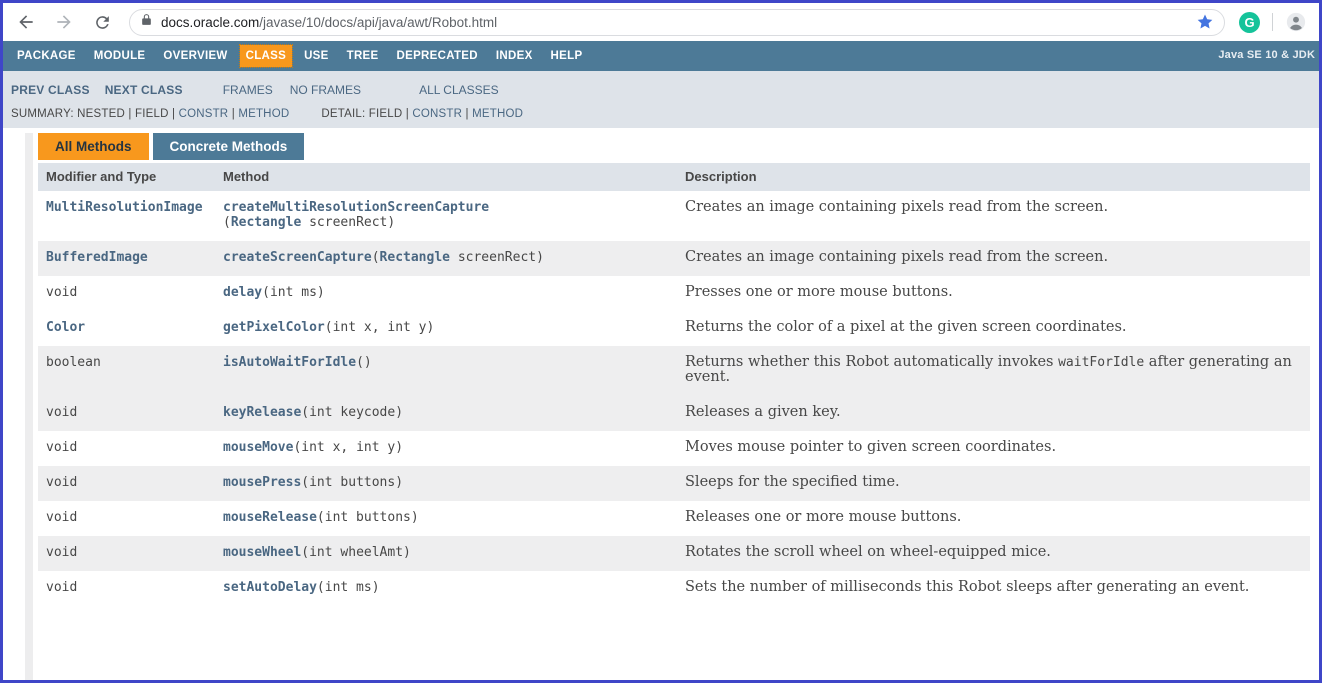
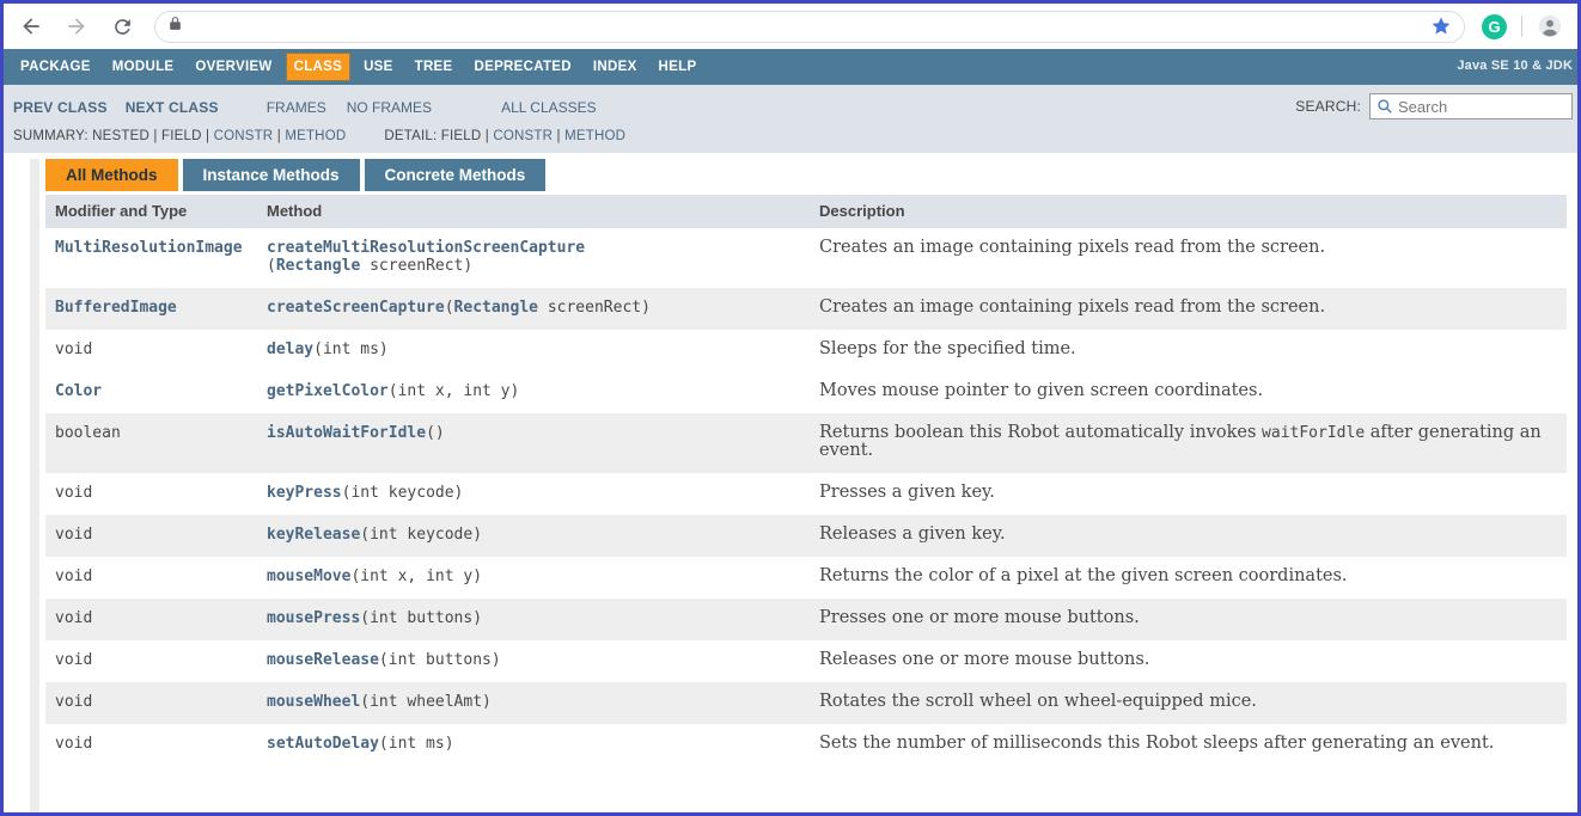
- docs.oracle.com/javase/10/docs/api/java/awt/Robot.html
  G
  PACKAGE
  MODULE
  OVERVIEW
  CLASS
  USE
  TREE
  DEPRECATED
  INDEX
  HELP
  Java SE 10 & JDK
  PREV CLASS
  NEXT CLASS
  FRAMES
  NO FRAMES
  ALL CLASSES
+ SEARCH:
+ Search
  SUMMARY: NESTED | FIELD | CONSTR | METHOD DETAIL: FIELD | CONSTR | METHOD
  All Methods
+ Instance Methods
  Concrete Methods
  Modifier and Type	Method	Description
  MultiResolutionImage	createMultiResolutionScreenCapture (Rectangle screenRect)	Creates an image containing pixels read from the screen.
  BufferedImage	createScreenCapture(Rectangle screenRect)	Creates an image containing pixels read from the screen.
- void	delay(int ms)	Presses one or more mouse buttons.
+ void	delay(int ms)	Sleeps for the specified time.
- Color	getPixelColor(int x, int y)	Returns the color of a pixel at the given screen coordinates.
+ Color	getPixelColor(int x, int y)	Moves mouse pointer to given screen coordinates.
- boolean	isAutoWaitForIdle()	Returns whether this Robot automatically invokes waitForIdle after generating an event.
+ boolean	isAutoWaitForIdle()	Returns boolean this Robot automatically invokes waitForIdle after generating an event.
+ void	keyPress(int keycode)	Presses a given key.
  void	keyRelease(int keycode)	Releases a given key.
- void	mouseMove(int x, int y)	Moves mouse pointer to given screen coordinates.
+ void	mouseMove(int x, int y)	Returns the color of a pixel at the given screen coordinates.
- void	mousePress(int buttons)	Sleeps for the specified time.
+ void	mousePress(int buttons)	Presses one or more mouse buttons.
  void	mouseRelease(int buttons)	Releases one or more mouse buttons.
  void	mouseWheel(int wheelAmt)	Rotates the scroll wheel on wheel-equipped mice.
  void	setAutoDelay(int ms)	Sets the number of milliseconds this Robot sleeps after generating an event.
